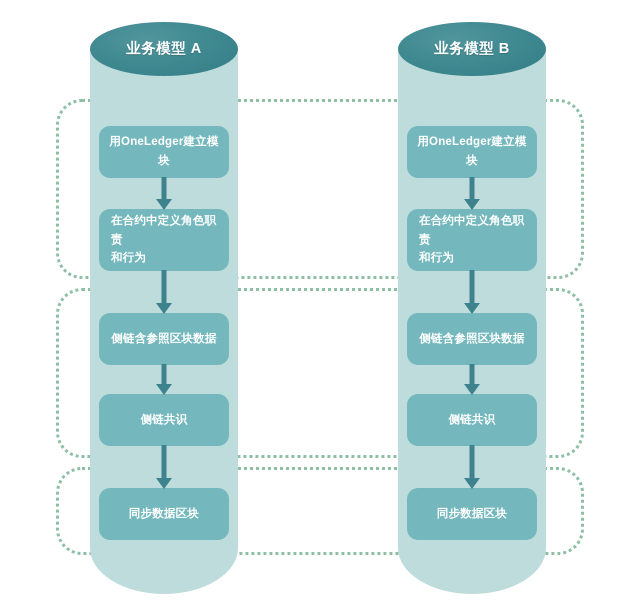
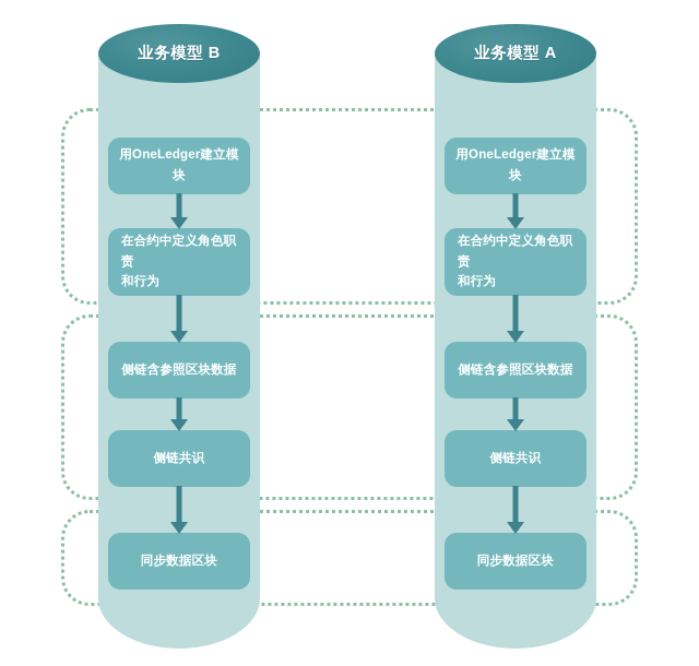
- 业务模型 A
+ 业务模型 B
  用OneLedger建立模块
  在合约中定义角色职责
  和行为
  侧链含参照区块数据
  侧链共识
  同步数据区块
- 业务模型 B
+ 业务模型 A
  用OneLedger建立模块
  在合约中定义角色职责
  和行为
  侧链含参照区块数据
  侧链共识
  同步数据区块
